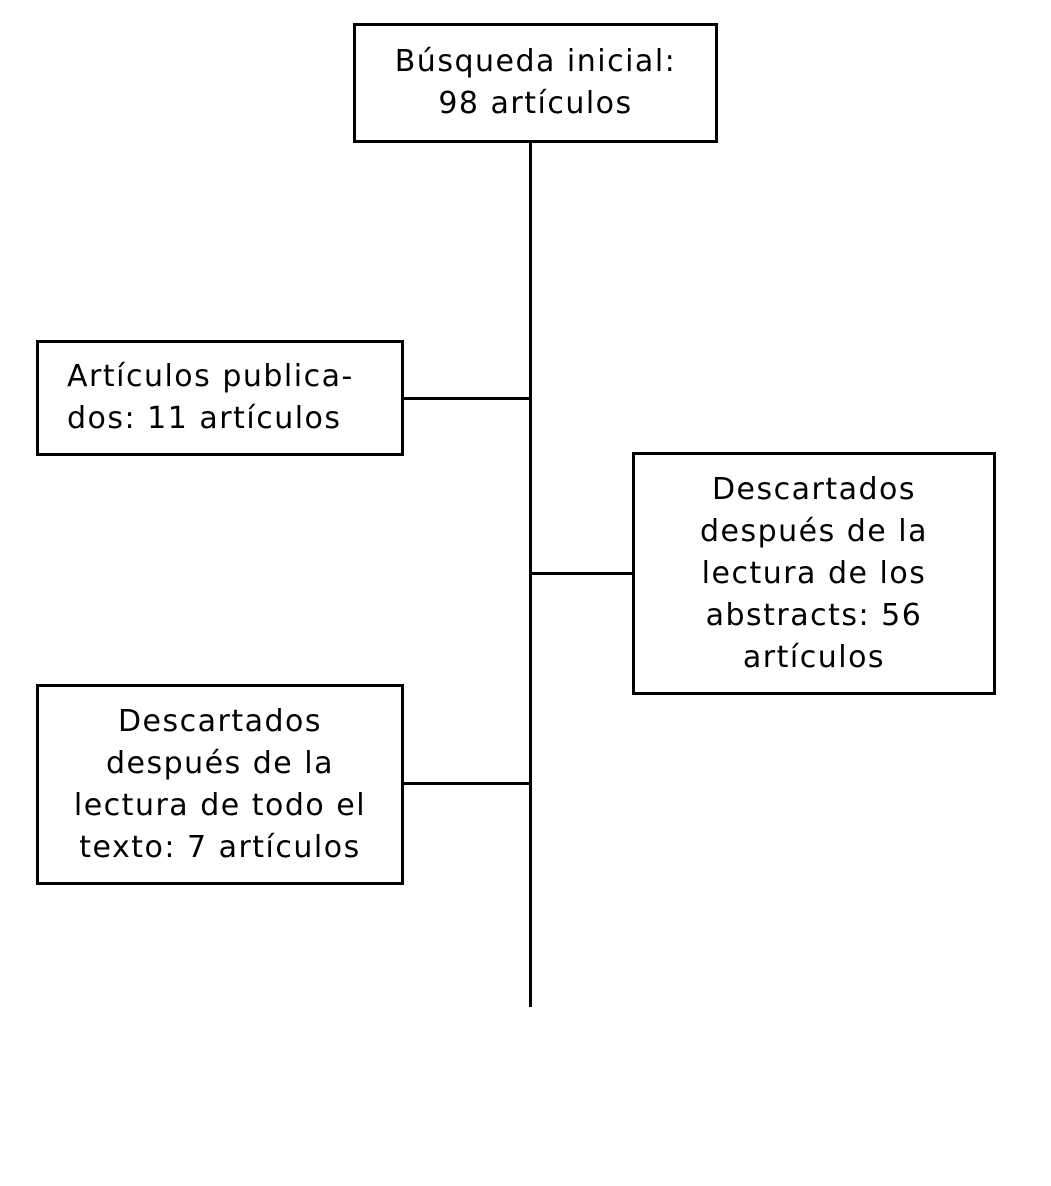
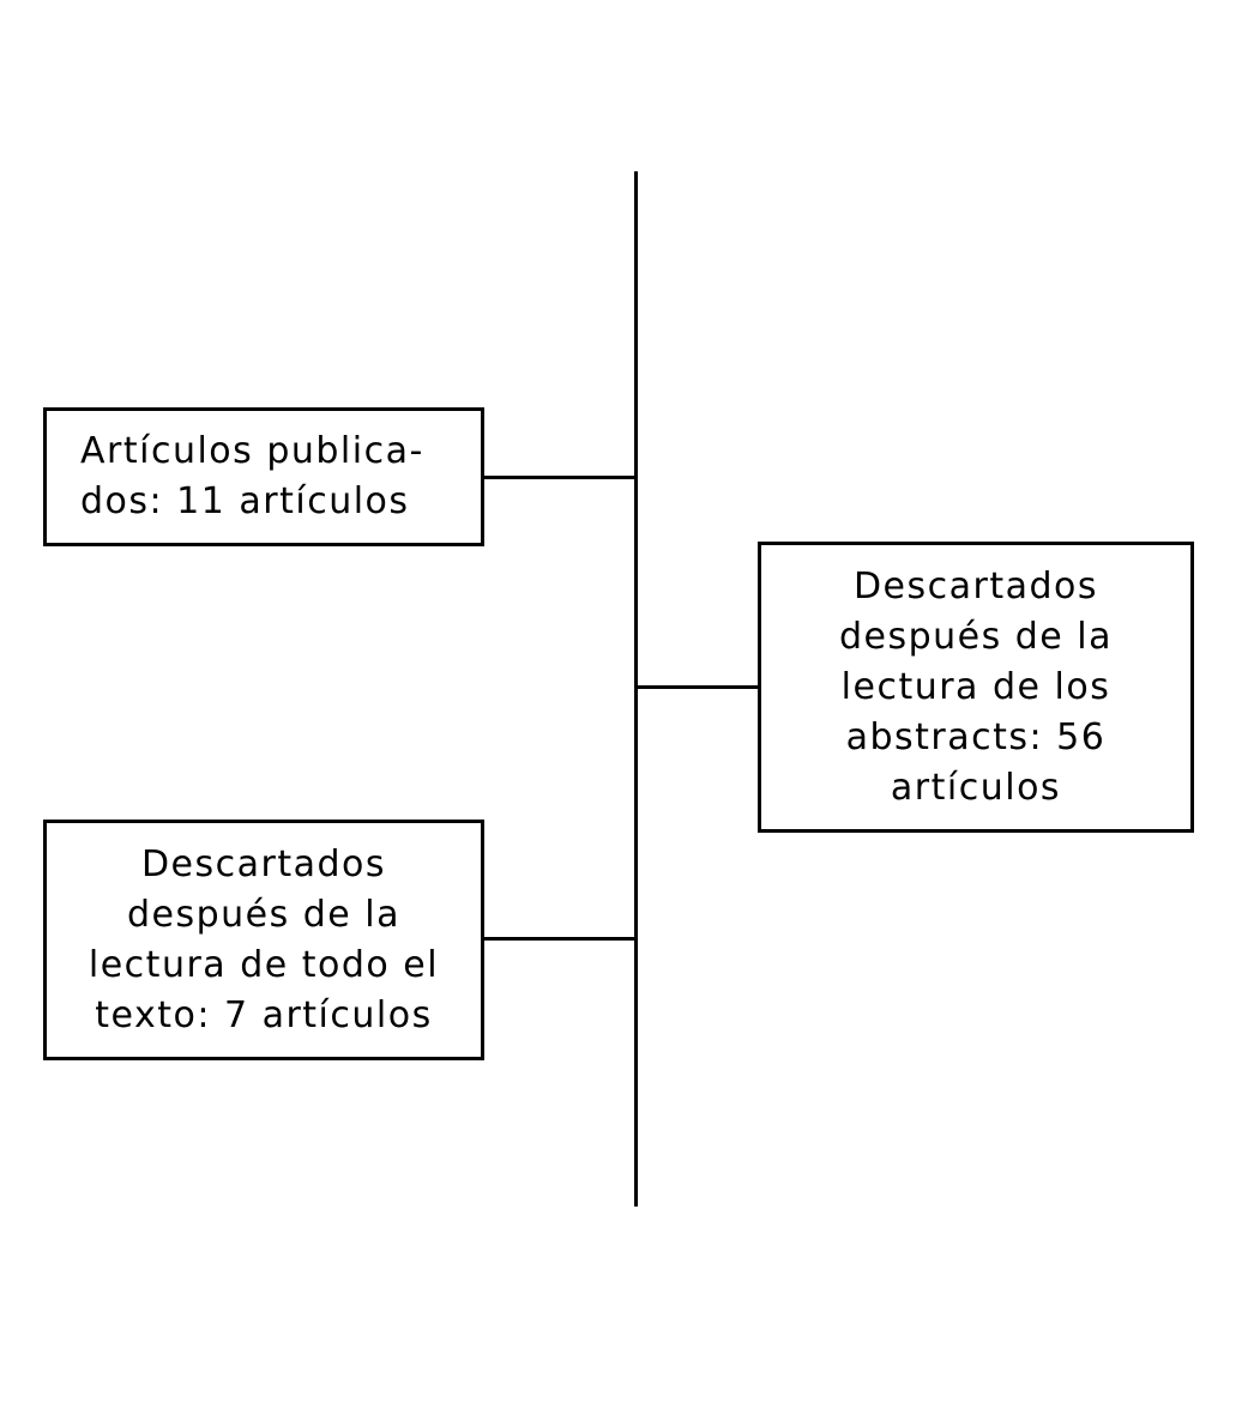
- Búsqueda inicial:
- 98 artículos
  Artículos publica-
  dos: 11 artículos
  Descartados
  después de la
  lectura de los
  abstracts: 56
  artículos
  Descartados
  después de la
  lectura de todo el
  texto: 7 artículos
